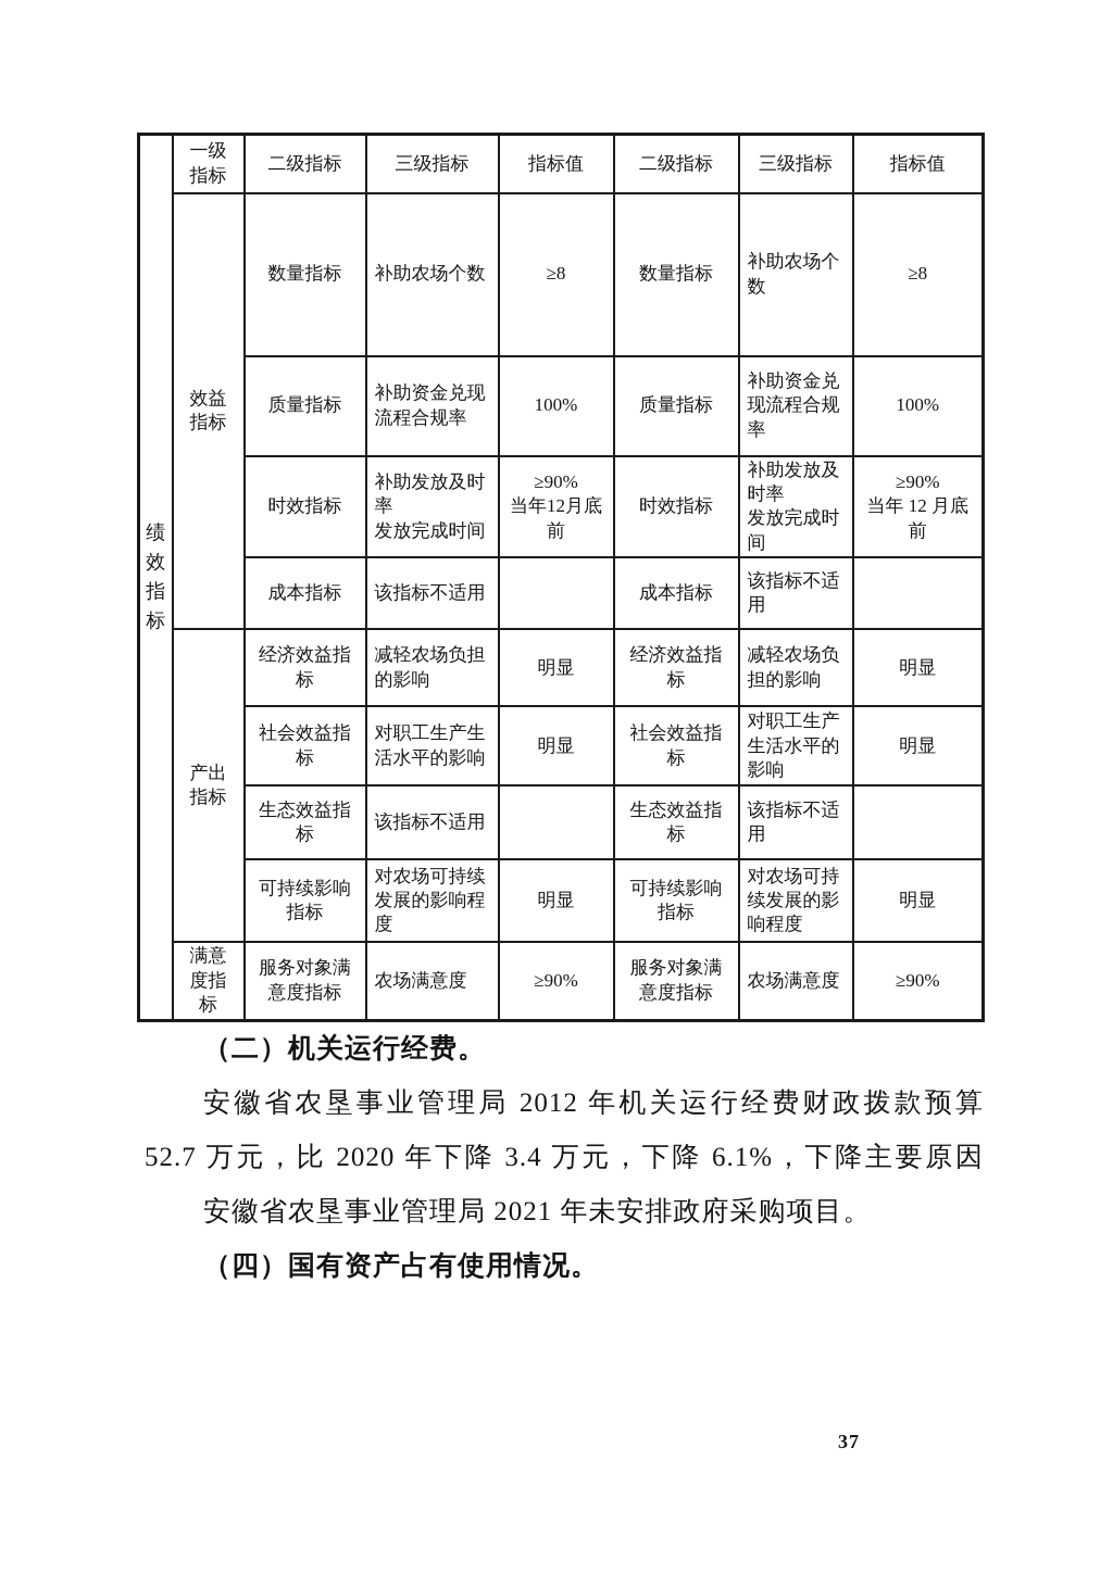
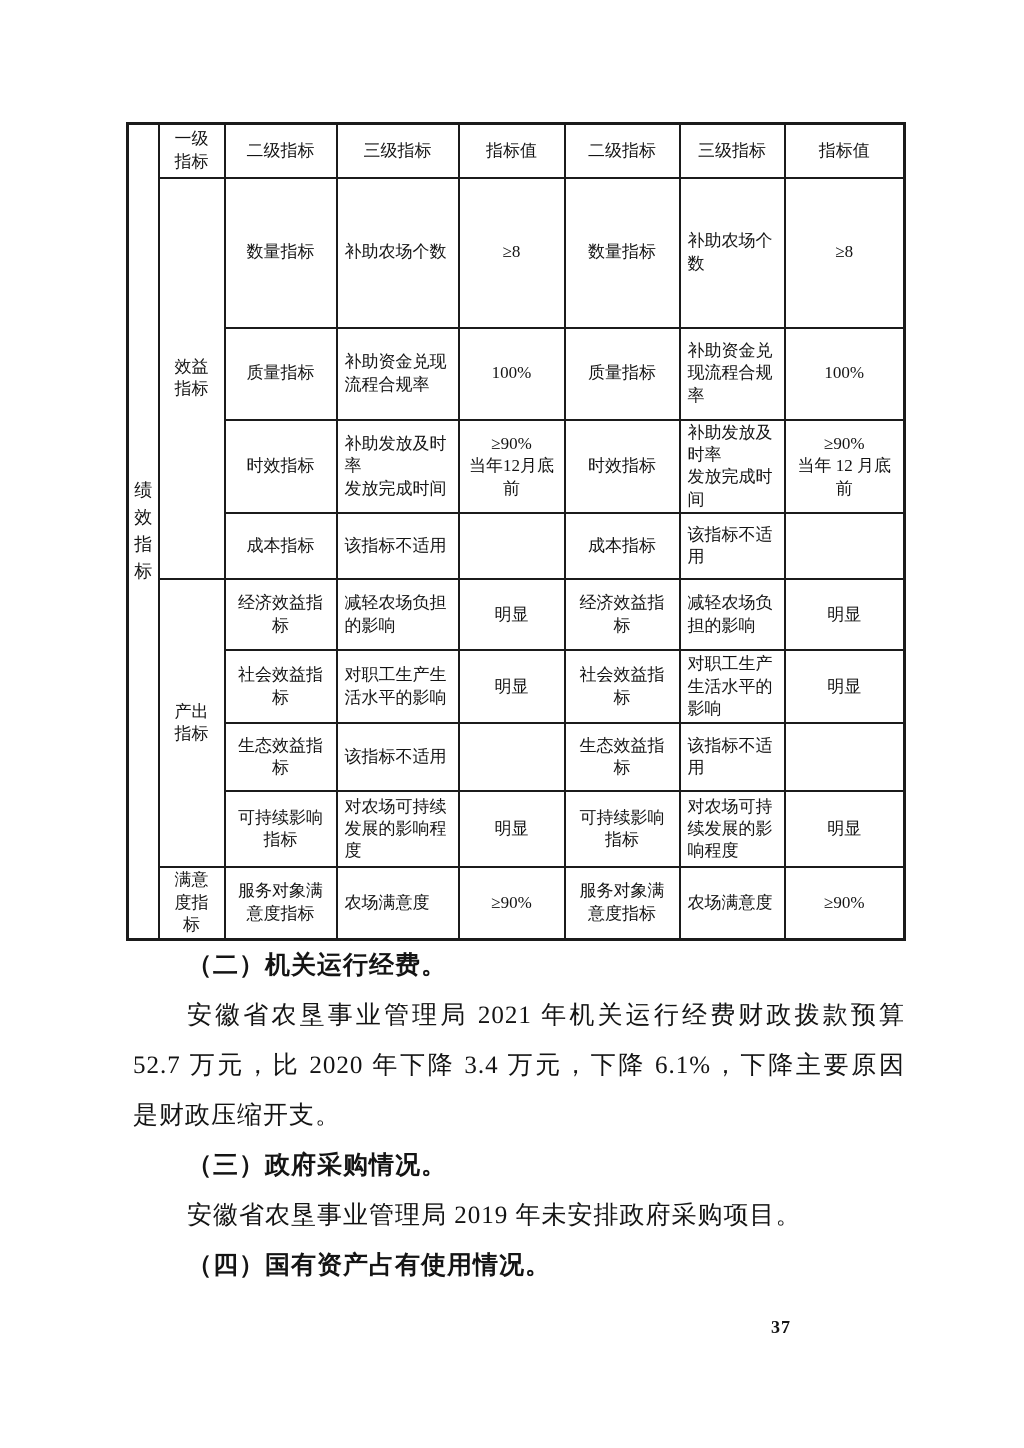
  绩效指标	一级指标	二级指标	三级指标	指标值	二级指标	三级指标	指标值
  效益指标	数量指标	补助农场个数	≥8	数量指标	补助农场个数	≥8
  质量指标	补助资金兑现流程合规率	100%	质量指标	补助资金兑现流程合规率	100%
  时效指标	补助发放及时率 发放完成时间	≥90% 当年12月底前	时效指标	补助发放及时率 发放完成时间	≥90% 当年 12 月底前
  成本指标	该指标不适用		成本指标	该指标不适用
  产出指标	经济效益指标	减轻农场负担的影响	明显	经济效益指标	减轻农场负担的影响	明显
  社会效益指标	对职工生产生活水平的影响	明显	社会效益指标	对职工生产生活水平的影响	明显
  生态效益指标	该指标不适用		生态效益指标	该指标不适用
  可持续影响指标	对农场可持续发展的影响程度	明显	可持续影响指标	对农场可持续发展的影响程度	明显
  满意度指标	服务对象满意度指标	农场满意度	≥90%	服务对象满意度指标	农场满意度	≥90%
  （二）机关运行经费。
- 安徽省农垦事业管理局 2012 年机关运行经费财政拨款预算
+ 安徽省农垦事业管理局 2021 年机关运行经费财政拨款预算
  52.7 万元，比 2020 年下降 3.4 万元，下降 6.1%，下降主要原因
+ 是财政压缩开支。
+ （三）政府采购情况。
- 安徽省农垦事业管理局 2021 年未安排政府采购项目。
+ 安徽省农垦事业管理局 2019 年未安排政府采购项目。
  （四）国有资产占有使用情况。
  37
